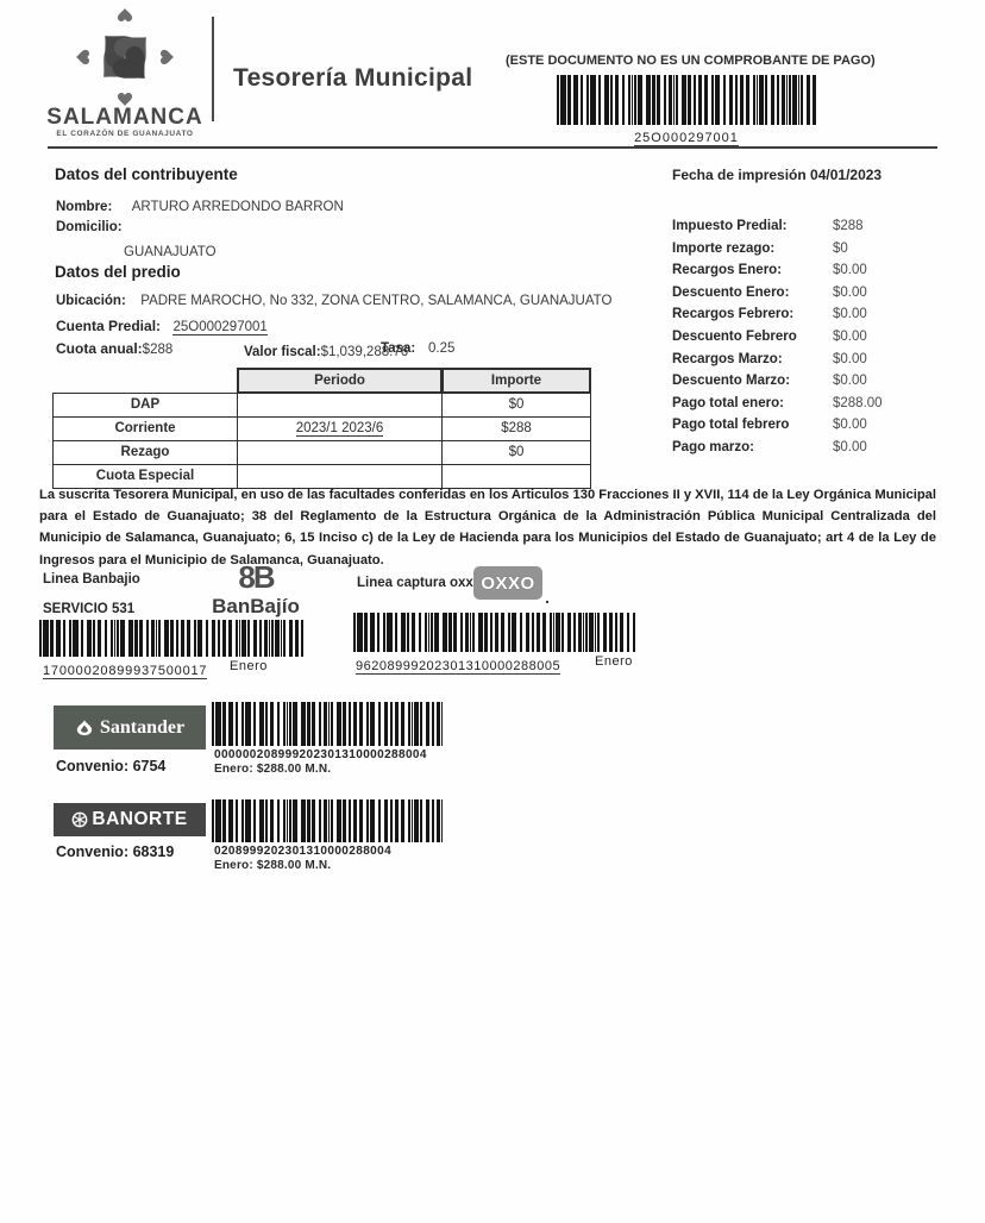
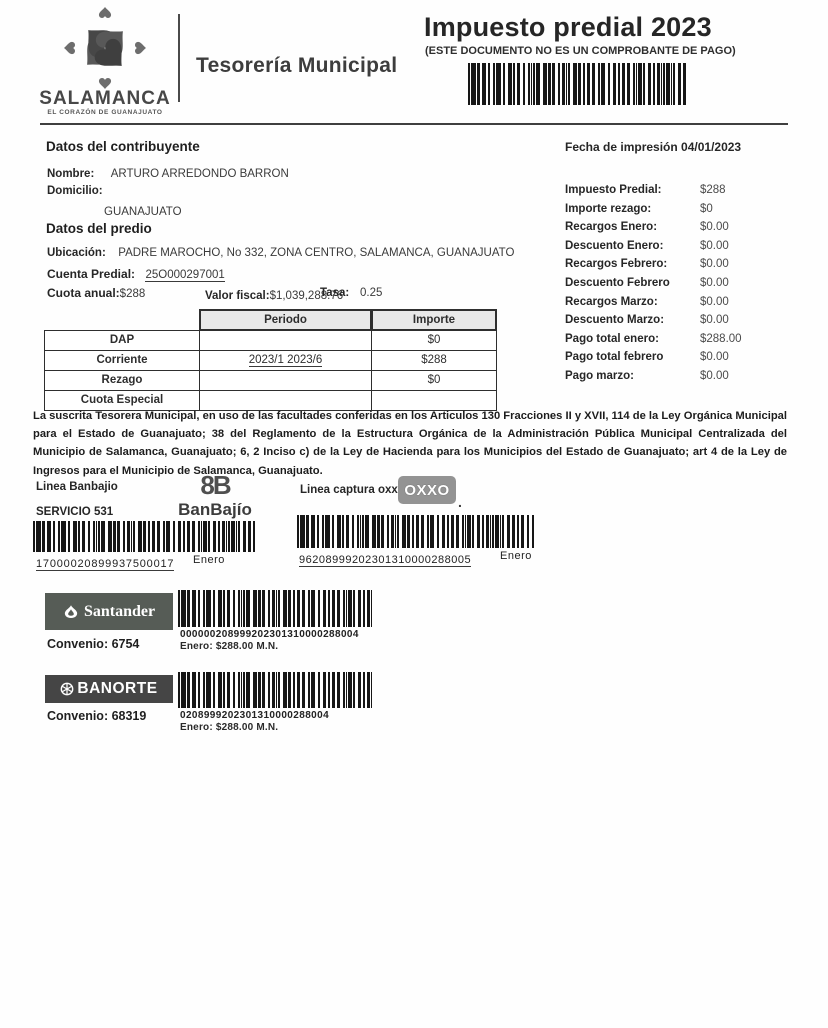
  SALAMANCA
  Tesorería Municipal
+ Impuesto predial 2023
  (ESTE DOCUMENTO NO ES UN COMPROBANTE DE PAGO)
- 25O000297001
  Datos del contribuyente
  Nombre: ARTURO ARREDONDO BARRON
  Domicilio:
  GUANAJUATO
  Datos del predio
  Ubicación: PADRE MAROCHO, No 332, ZONA CENTRO, SALAMANCA, GUANAJUATO
  Cuenta Predial: 25O000297001
  Cuota anual:$288
  Valor fiscal:$1,039,288.76
  Tasa:
  0.25
  Periodo
  Importe
  DAP
  $0
  Corriente
  2023/1 2023/6
  $288
  Rezago
  $0
  Cuota Especial
  Fecha de impresión 04/01/2023
  Impuesto Predial:
  $288
  Importe rezago:
  $0
  Recargos Enero:
  $0.00
  Descuento Enero:
  $0.00
  Recargos Febrero:
  $0.00
  Descuento Febrero
  $0.00
  Recargos Marzo:
  $0.00
  Descuento Marzo:
  $0.00
  Pago total enero:
  $288.00
  Pago total febrero
  $0.00
  Pago marzo:
  $0.00
- La suscrita Tesorera Municipal, en uso de las facultades conferidas en los Articulos 130 Fracciones II y XVII, 114 de la Ley Orgánica Municipal para el Estado de Guanajuato; 38 del Reglamento de la Estructura Orgánica de la Administración Pública Municipal Centralizada del Municipio de Salamanca, Guanajuato; 6, 15 Inciso c) de la Ley de Hacienda para los Municipios del Estado de Guanajuato; art 4 de la Ley de Ingresos para el Municipio de Salamanca, Guanajuato.
+ La suscrita Tesorera Municipal, en uso de las facultades conferidas en los Articulos 130 Fracciones II y XVII, 114 de la Ley Orgánica Municipal para el Estado de Guanajuato; 38 del Reglamento de la Estructura Orgánica de la Administración Pública Municipal Centralizada del Municipio de Salamanca, Guanajuato; 6, 2 Inciso c) de la Ley de Hacienda para los Municipios del Estado de Guanajuato; art 4 de la Ley de Ingresos para el Municipio de Salamanca, Guanajuato.
  Linea Banbajio
  SERVICIO 531
  8B
  BanBajío
  17000020899937500017
  Enero
  Linea captura oxx
  OXXO
  .
  96208999202301310000288005
  Enero
  Santander
  Convenio: 6754
  000000208999202301310000288004
  Enero: $288.00 M.N.
  BANORTE
  Convenio: 68319
  0208999202301310000288004
  Enero: $288.00 M.N.
